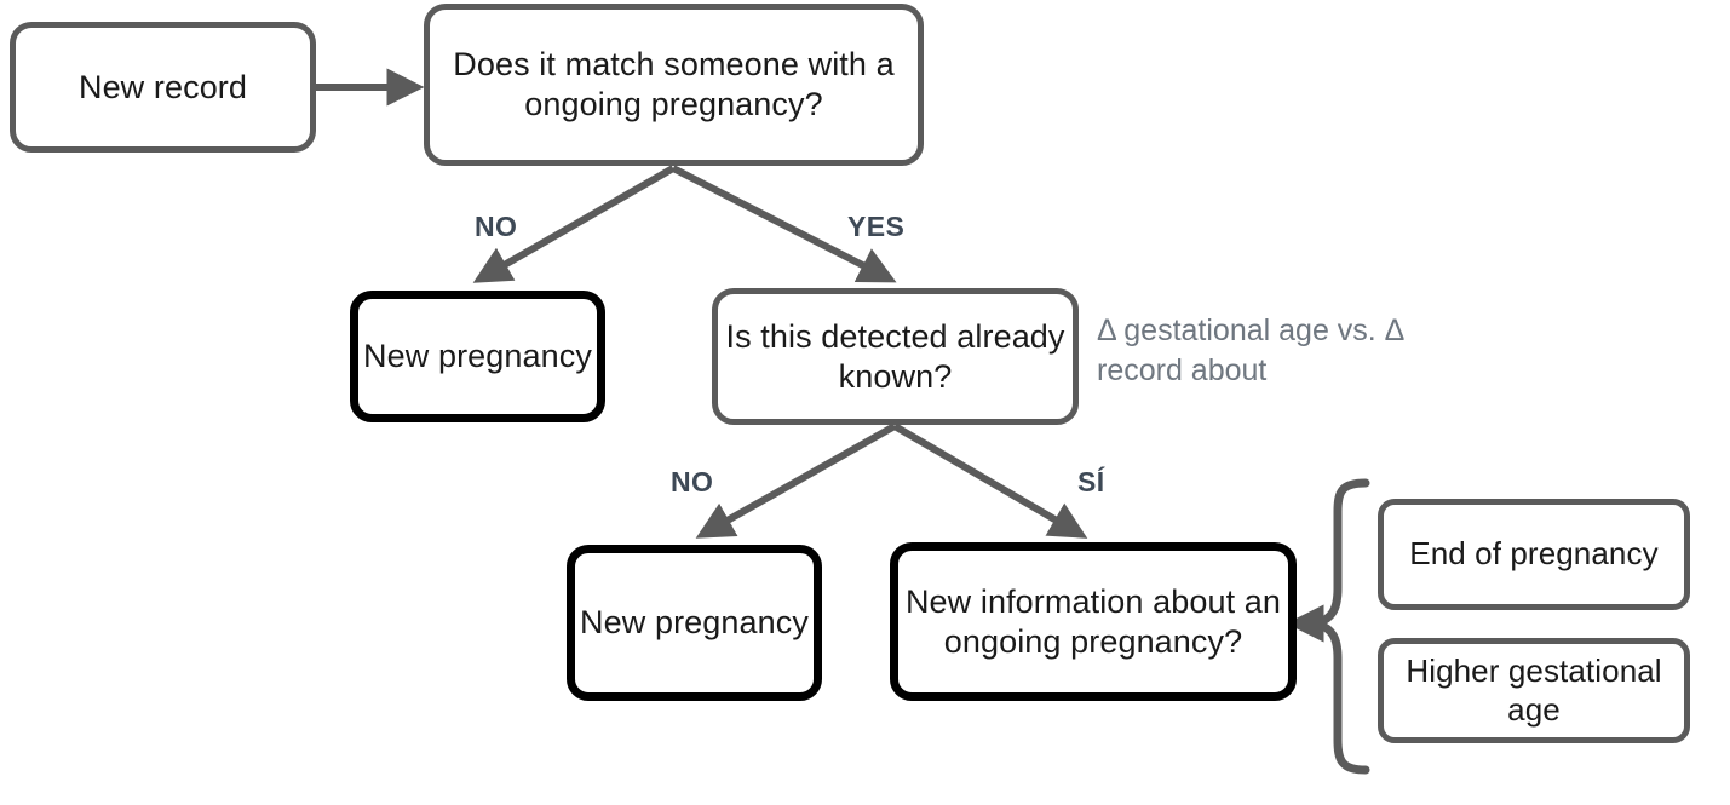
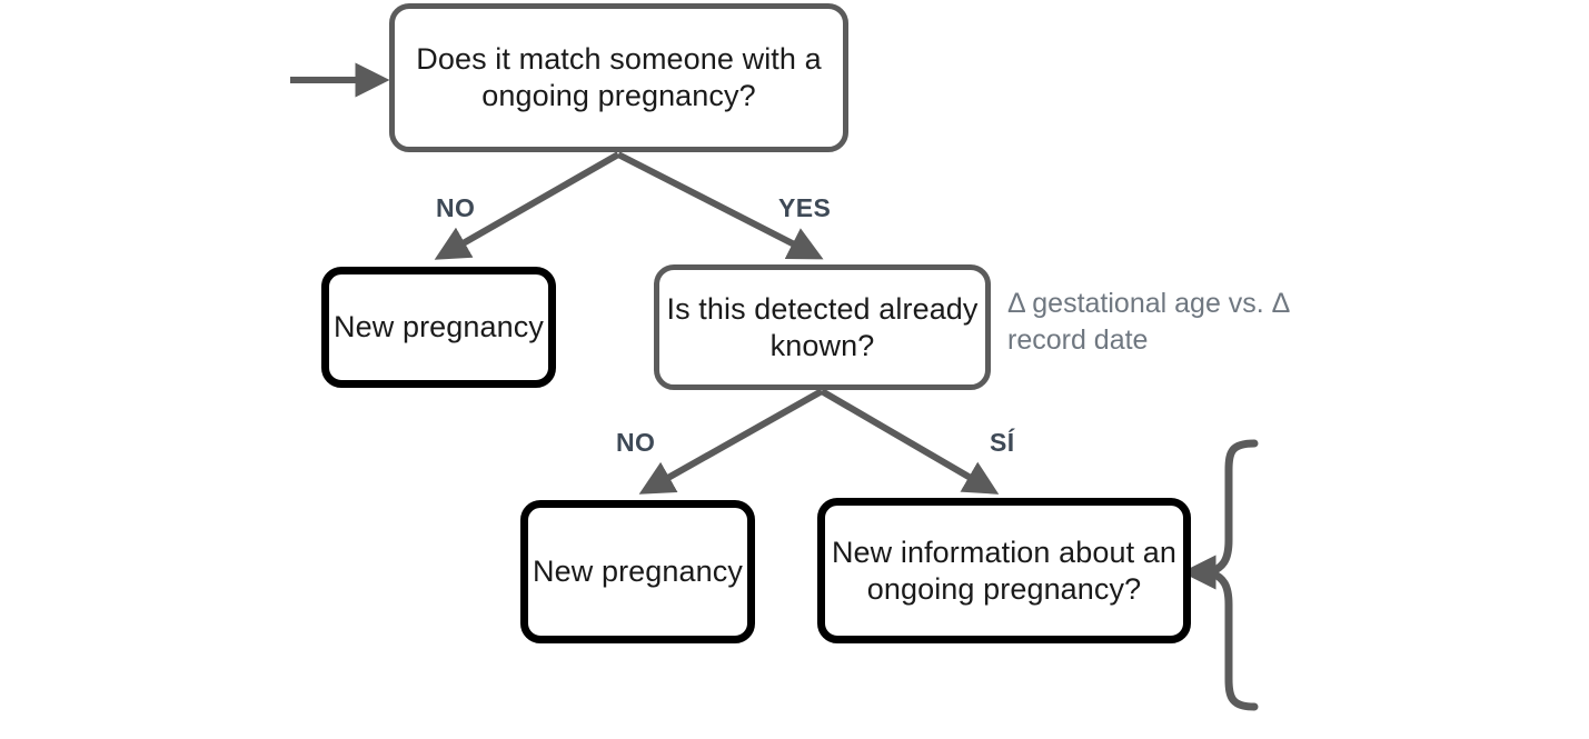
- New record
  Does it match someone with a ongoing pregnancy?
  New pregnancy
  Is this detected already known?
  New pregnancy
  New information about an ongoing pregnancy?
- End of pregnancy
- Higher gestational age
  NO
  YES
  NO
  SÍ
- Δ gestational age vs. Δ record about
+ Δ gestational age vs. Δ record date
